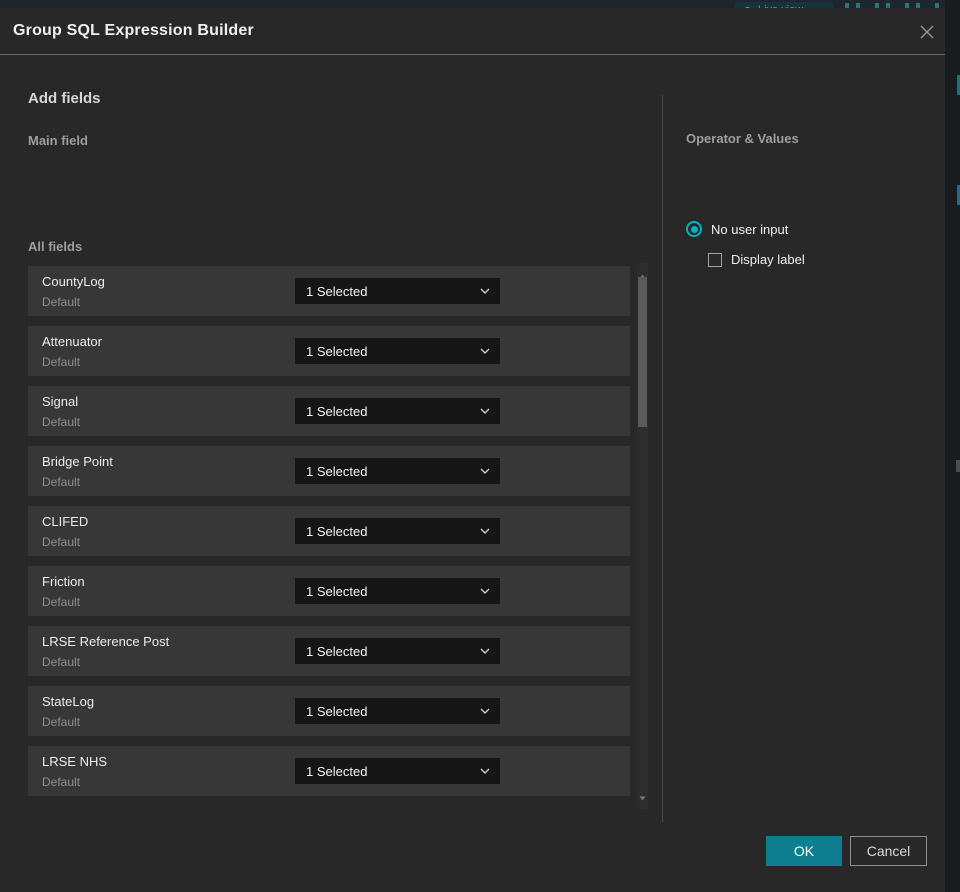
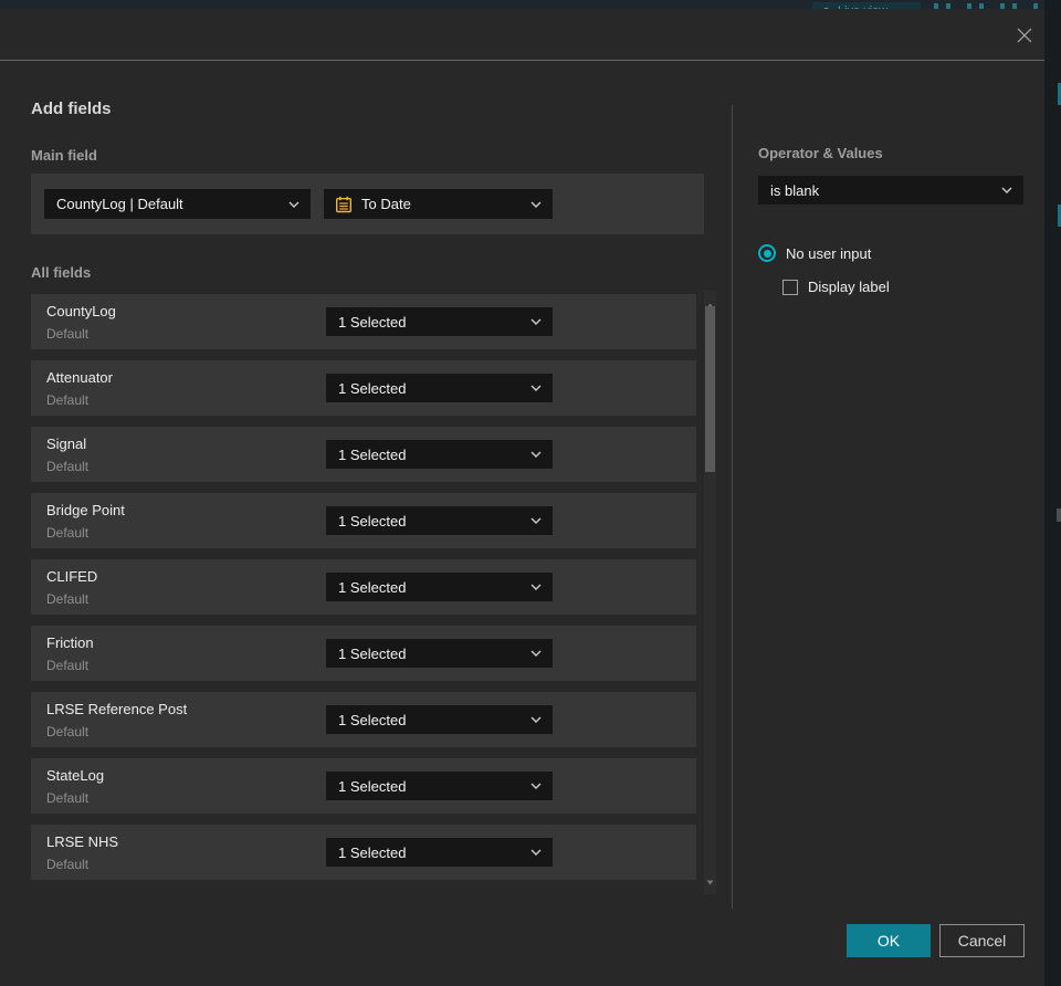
- Group SQL Expression Builder
  Add fields
  Main field
+ CountyLog | Default
+ To Date
  All fields
  CountyLog
  Default
  1 Selected
  Attenuator
  Default
  1 Selected
  Signal
  Default
  1 Selected
  Bridge Point
  Default
  1 Selected
  CLIFED
  Default
  1 Selected
  Friction
  Default
  1 Selected
  LRSE Reference Post
  Default
  1 Selected
  StateLog
  Default
  1 Selected
  LRSE NHS
  Default
  1 Selected
  Operator & Values
+ is blank
  No user input
  Display label
  OK
  Cancel
